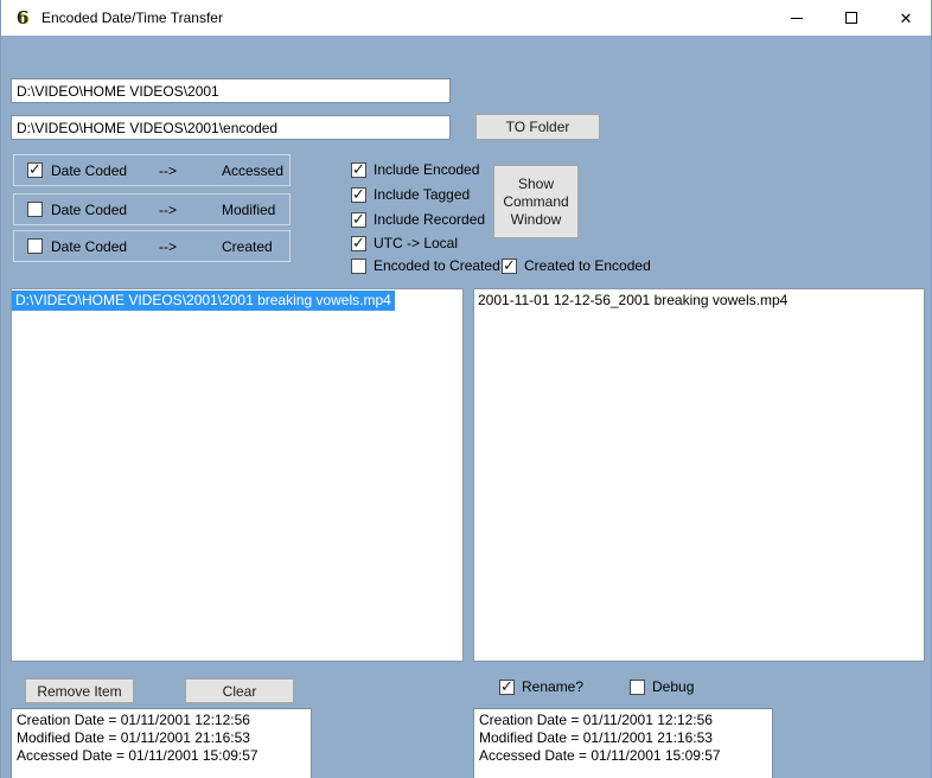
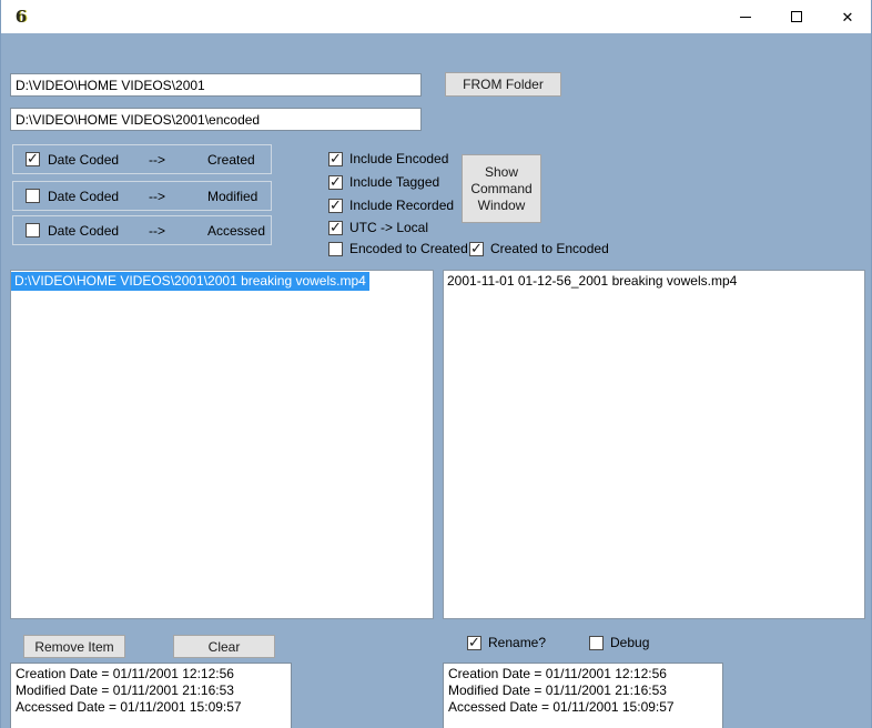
  6
- Encoded Date/Time Transfer
  ✕
  D:\VIDEO\HOME VIDEOS\2001
+ FROM Folder
  D:\VIDEO\HOME VIDEOS\2001\encoded
- TO Folder
  Date Coded
  -->
- Accessed
+ Created
  Date Coded
  -->
  Modified
  Date Coded
  -->
- Created
+ Accessed
  Include Encoded
  Include Tagged
  Include Recorded
  UTC -> Local
  Encoded to Created
  Created to Encoded
  Show Command Window
  D:\VIDEO\HOME VIDEOS\2001\2001 breaking vowels.mp4
- 2001-11-01 12-12-56_2001 breaking vowels.mp4
+ 2001-11-01 01-12-56_2001 breaking vowels.mp4
  Remove Item
  Clear
  Rename?
  Debug
  Creation Date = 01/11/2001 12:12:56
  Modified Date = 01/11/2001 21:16:53
  Accessed Date = 01/11/2001 15:09:57
  Creation Date = 01/11/2001 12:12:56
  Modified Date = 01/11/2001 21:16:53
  Accessed Date = 01/11/2001 15:09:57
